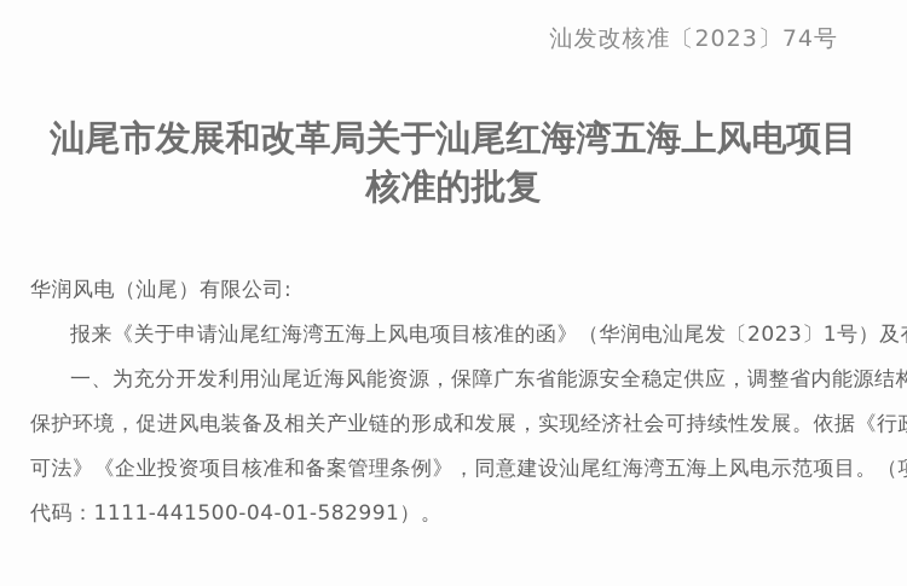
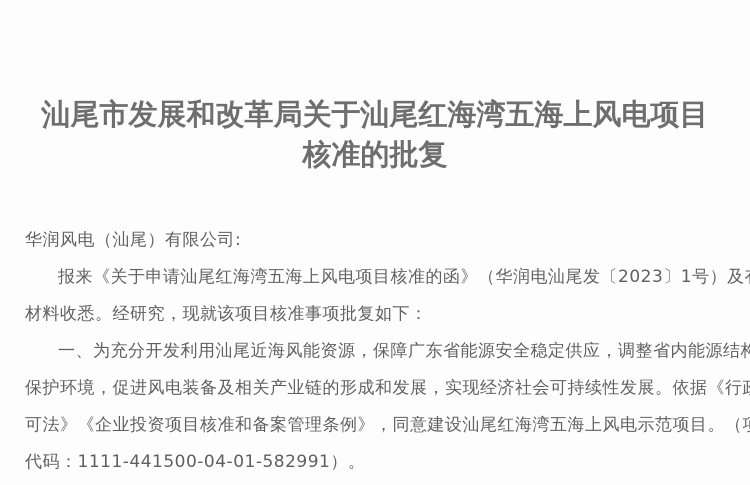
- 汕发改核准〔2023〕74号
  汕尾市发展和改革局关于汕尾红海湾五海上风电项目
  核准的批复
  华润风电（汕尾）有限公司:
  报来《关于申请汕尾红海湾五海上风电项目核准的函》（华润电汕尾发〔2023〕1号）及
+ 材料收悉。经研究，现就该项目核准事项批复如下：
  一、为充分开发利用汕尾近海风能资源，保障广东省能源安全稳定供应，调整省内能源结构
  保护环境，促进风电装备及相关产业链的形成和发展，实现经济社会可持续性发展。依据《行
  可法》《企业投资项目核准和备案管理条例》，同意建设汕尾红海湾五海上风电示范项目。（
  代码：1111-441500-04-01-582991）。
